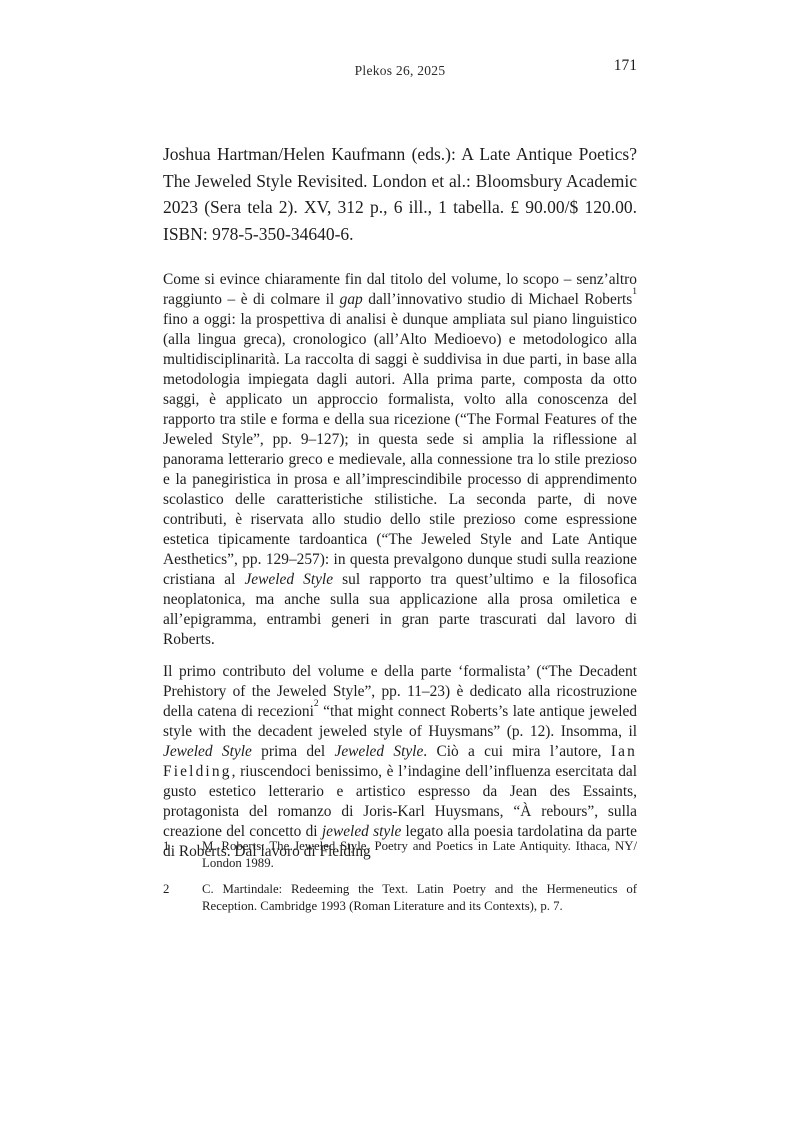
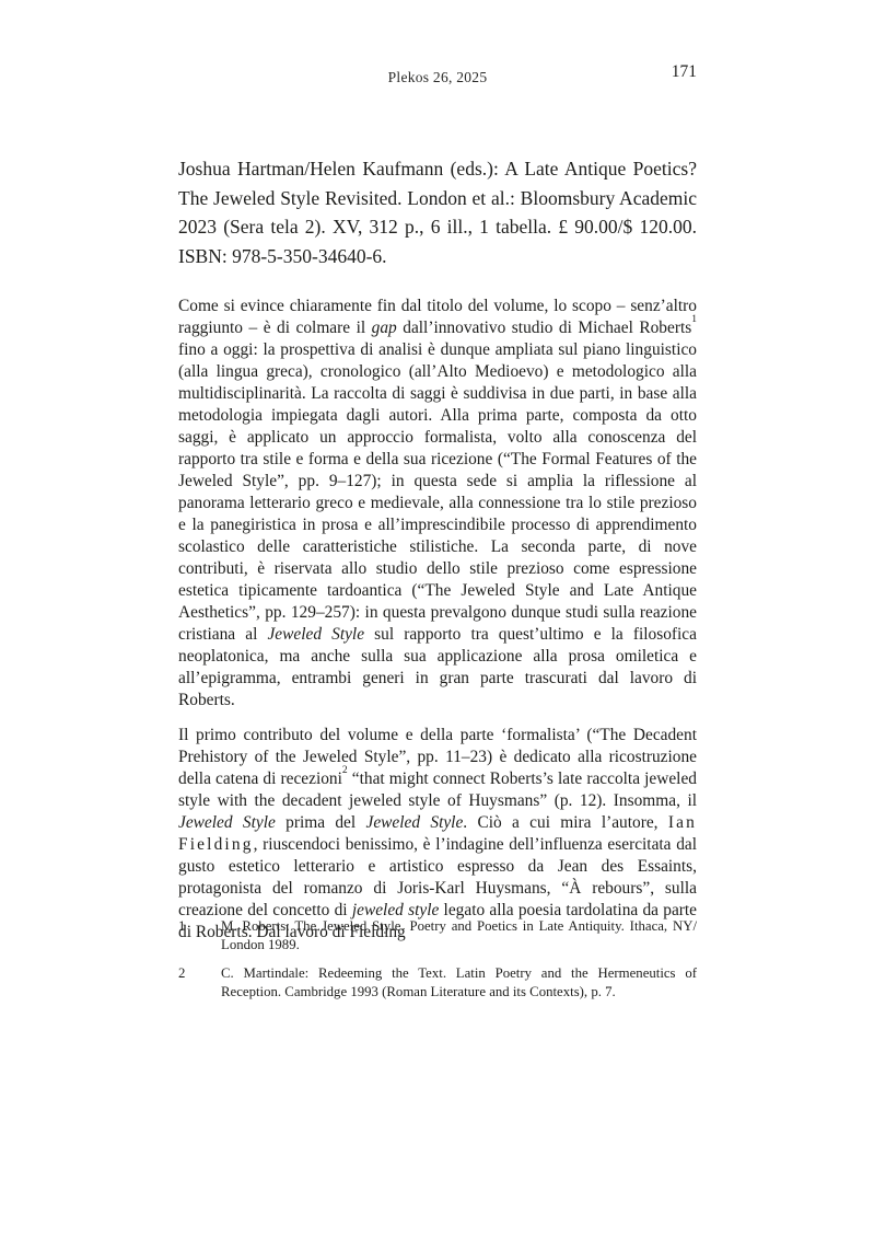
  Plekos 26, 2025
  171
  Joshua Hartman/Helen Kaufmann (eds.): A Late Antique Poetics? The Jeweled Style Revisited. London et al.: Bloomsbury Academic 2023 (Sera tela 2). XV, 312 p., 6 ill., 1 tabella. £ 90.00/$ 120.00. ISBN: 978-5-350-34640-6.
  Come si evince chiaramente fin dal titolo del volume, lo scopo – senz’altro raggiunto – è di colmare il gap dall’innovativo studio di Michael Roberts1 fino a oggi: la prospettiva di analisi è dunque ampliata sul piano linguistico (alla lingua greca), cronologico (all’Alto Medioevo) e metodologico alla multidisciplinarità. La raccolta di saggi è suddivisa in due parti, in base alla metodologia impiegata dagli autori. Alla prima parte, composta da otto saggi, è applicato un approccio formalista, volto alla conoscenza del rapporto tra stile e forma e della sua ricezione (“The Formal Features of the Jeweled Style”, pp. 9–127); in questa sede si amplia la riflessione al panorama letterario greco e medievale, alla connessione tra lo stile prezioso e la panegiristica in prosa e all’imprescindibile processo di apprendimento scolastico delle caratteristiche stilistiche. La seconda parte, di nove contributi, è riservata allo studio dello stile prezioso come espressione estetica tipicamente tardoantica (“The Jeweled Style and Late Antique Aesthetics”, pp. 129–257): in questa prevalgono dunque studi sulla reazione cristiana al Jeweled Style sul rapporto tra quest’ultimo e la filosofica neoplatonica, ma anche sulla sua applicazione alla prosa omiletica e all’epigramma, entrambi generi in gran parte trascurati dal lavoro di Roberts.
- Il primo contributo del volume e della parte ‘formalista’ (“The Decadent Prehistory of the Jeweled Style”, pp. 11–23) è dedicato alla ricostruzione della catena di recezioni2 “that might connect Roberts’s late antique jeweled style with the decadent jeweled style of Huysmans” (p. 12). Insomma, il Jeweled Style prima del Jeweled Style. Ciò a cui mira l’autore, Ian Fielding, riuscendoci benissimo, è l’indagine dell’influenza esercitata dal gusto estetico letterario e artistico espresso da Jean des Essaints, protagonista del romanzo di Joris-Karl Huysmans, “À rebours”, sulla creazione del concetto di jeweled style legato alla poesia tardolatina da parte di Roberts. Dal lavoro di Fielding
+ Il primo contributo del volume e della parte ‘formalista’ (“The Decadent Prehistory of the Jeweled Style”, pp. 11–23) è dedicato alla ricostruzione della catena di recezioni2 “that might connect Roberts’s late raccolta jeweled style with the decadent jeweled style of Huysmans” (p. 12). Insomma, il Jeweled Style prima del Jeweled Style. Ciò a cui mira l’autore, Ian Fielding, riuscendoci benissimo, è l’indagine dell’influenza esercitata dal gusto estetico letterario e artistico espresso da Jean des Essaints, protagonista del romanzo di Joris-Karl Huysmans, “À rebours”, sulla creazione del concetto di jeweled style legato alla poesia tardolatina da parte di Roberts. Dal lavoro di Fielding
  1
  M. Roberts: The Jeweled Style. Poetry and Poetics in Late Antiquity. Ithaca, NY/ London 1989.
  2
  C. Martindale: Redeeming the Text. Latin Poetry and the Hermeneutics of Reception. Cambridge 1993 (Roman Literature and its Contexts), p. 7.
